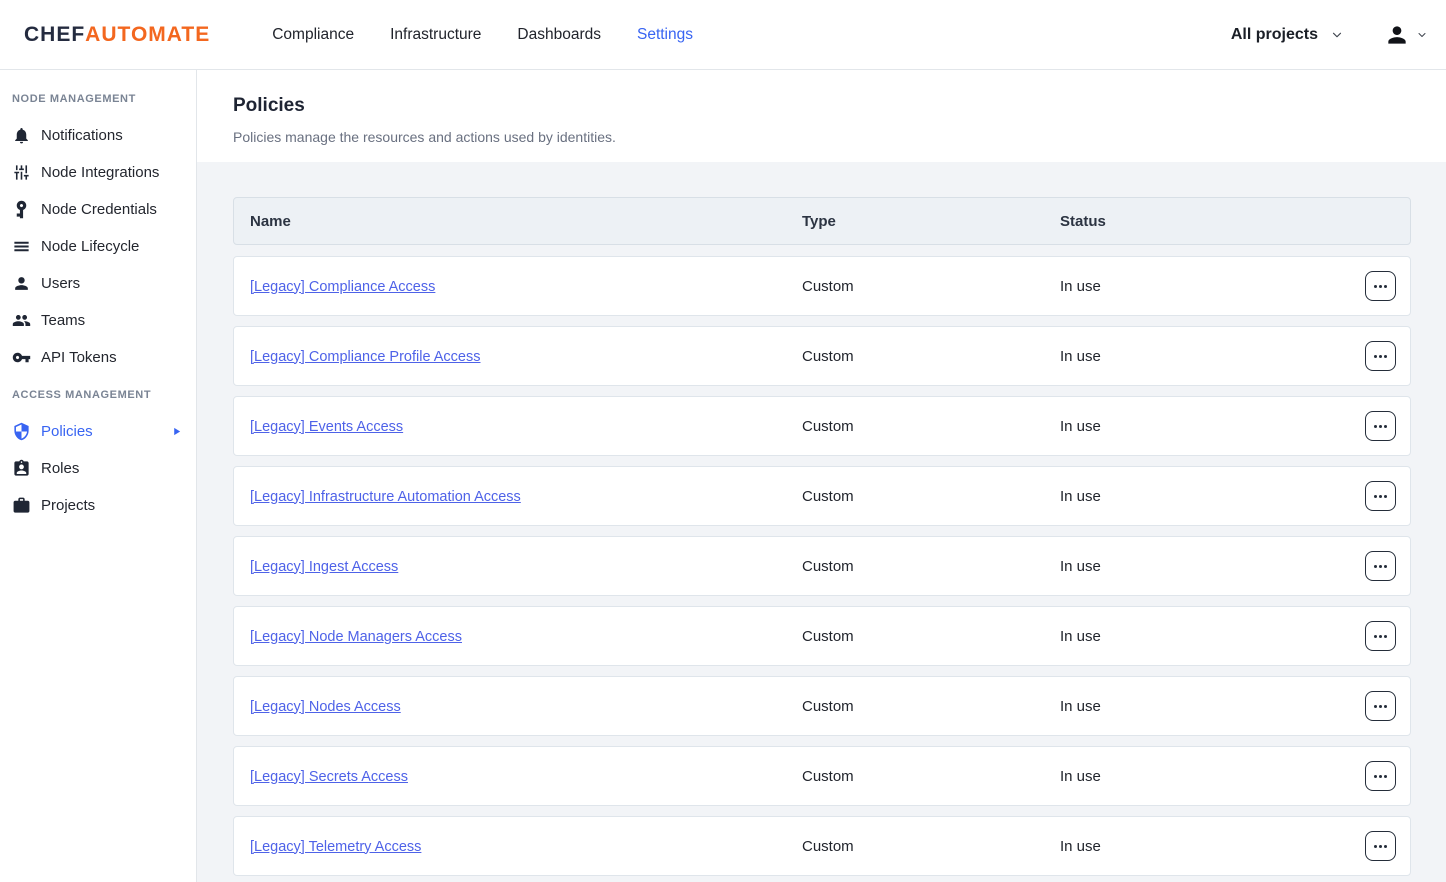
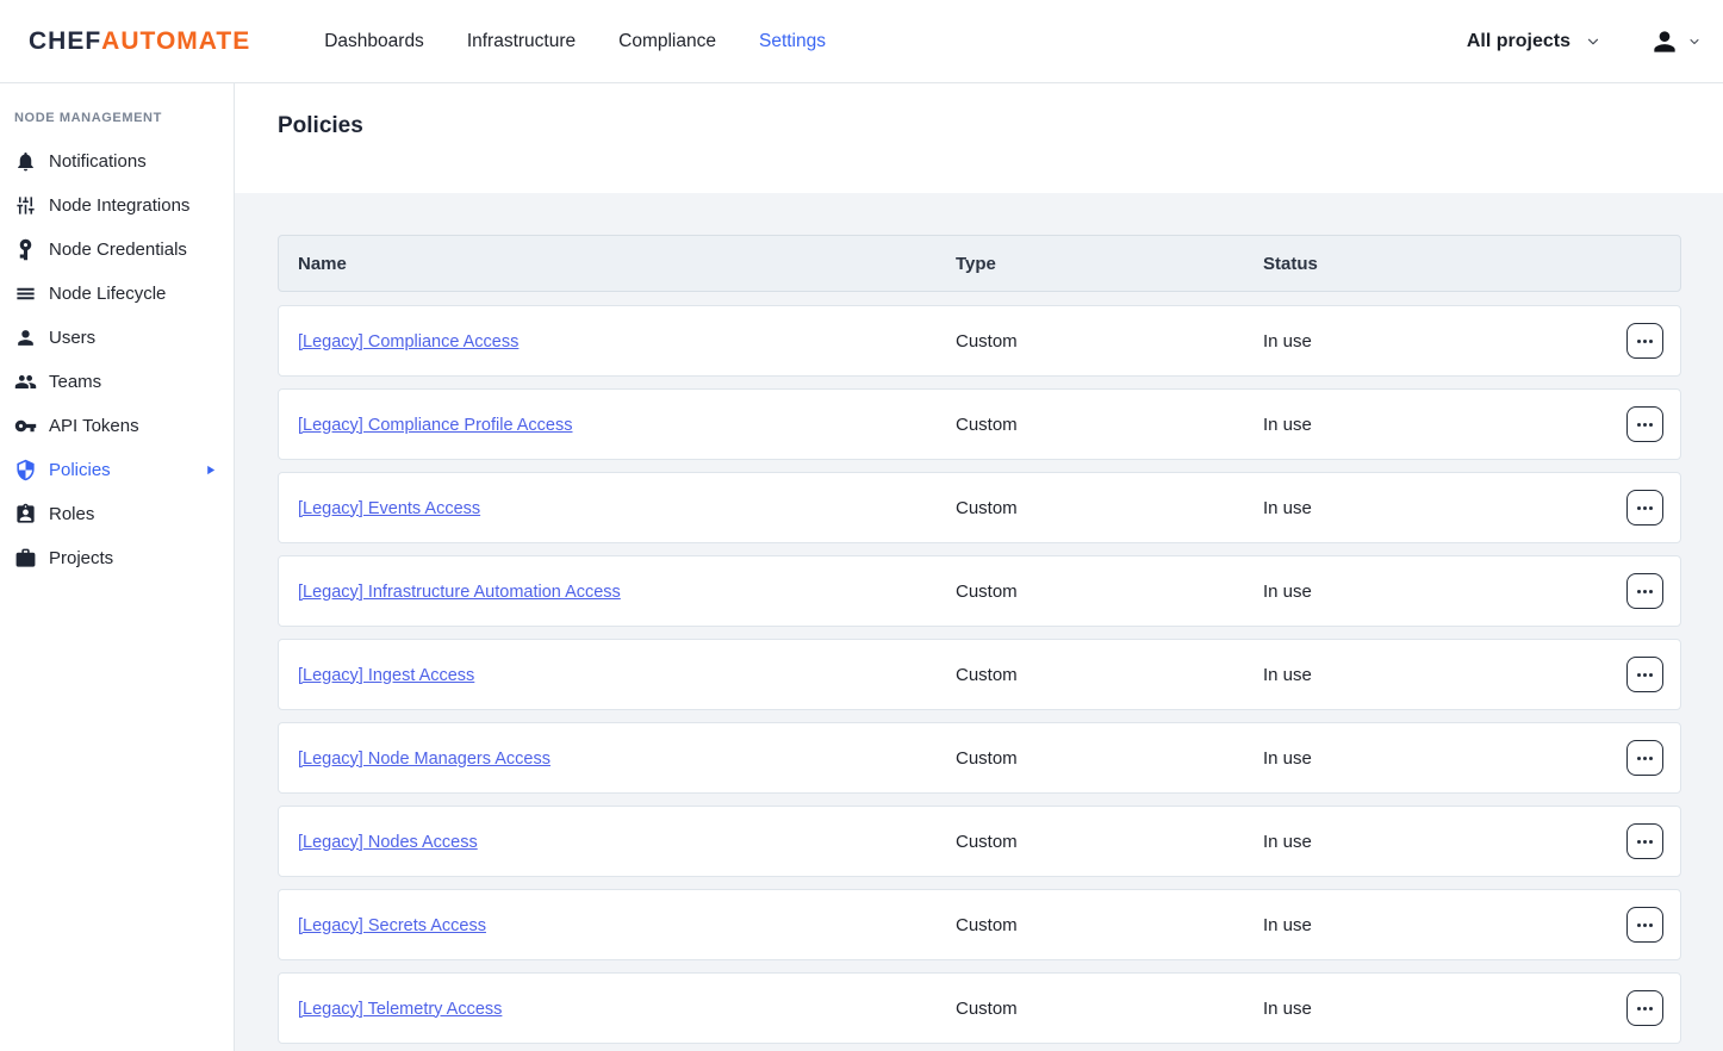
  CHEF
  AUTOMATE
- Compliance
+ Dashboards
  Infrastructure
- Dashboards
+ Compliance
  Settings
  All projects
  NODE MANAGEMENT
  Notifications
  Node Integrations
  Node Credentials
  Node Lifecycle
  Users
  Teams
  API Tokens
- ACCESS MANAGEMENT
  Policies
  Roles
  Projects
  Policies
- Policies manage the resources and actions used by identities.
  Name
  Type
  Status
  [Legacy] Compliance Access
  Custom
  In use
  [Legacy] Compliance Profile Access
  Custom
  In use
  [Legacy] Events Access
  Custom
  In use
  [Legacy] Infrastructure Automation Access
  Custom
  In use
  [Legacy] Ingest Access
  Custom
  In use
  [Legacy] Node Managers Access
  Custom
  In use
  [Legacy] Nodes Access
  Custom
  In use
  [Legacy] Secrets Access
  Custom
  In use
  [Legacy] Telemetry Access
  Custom
  In use
